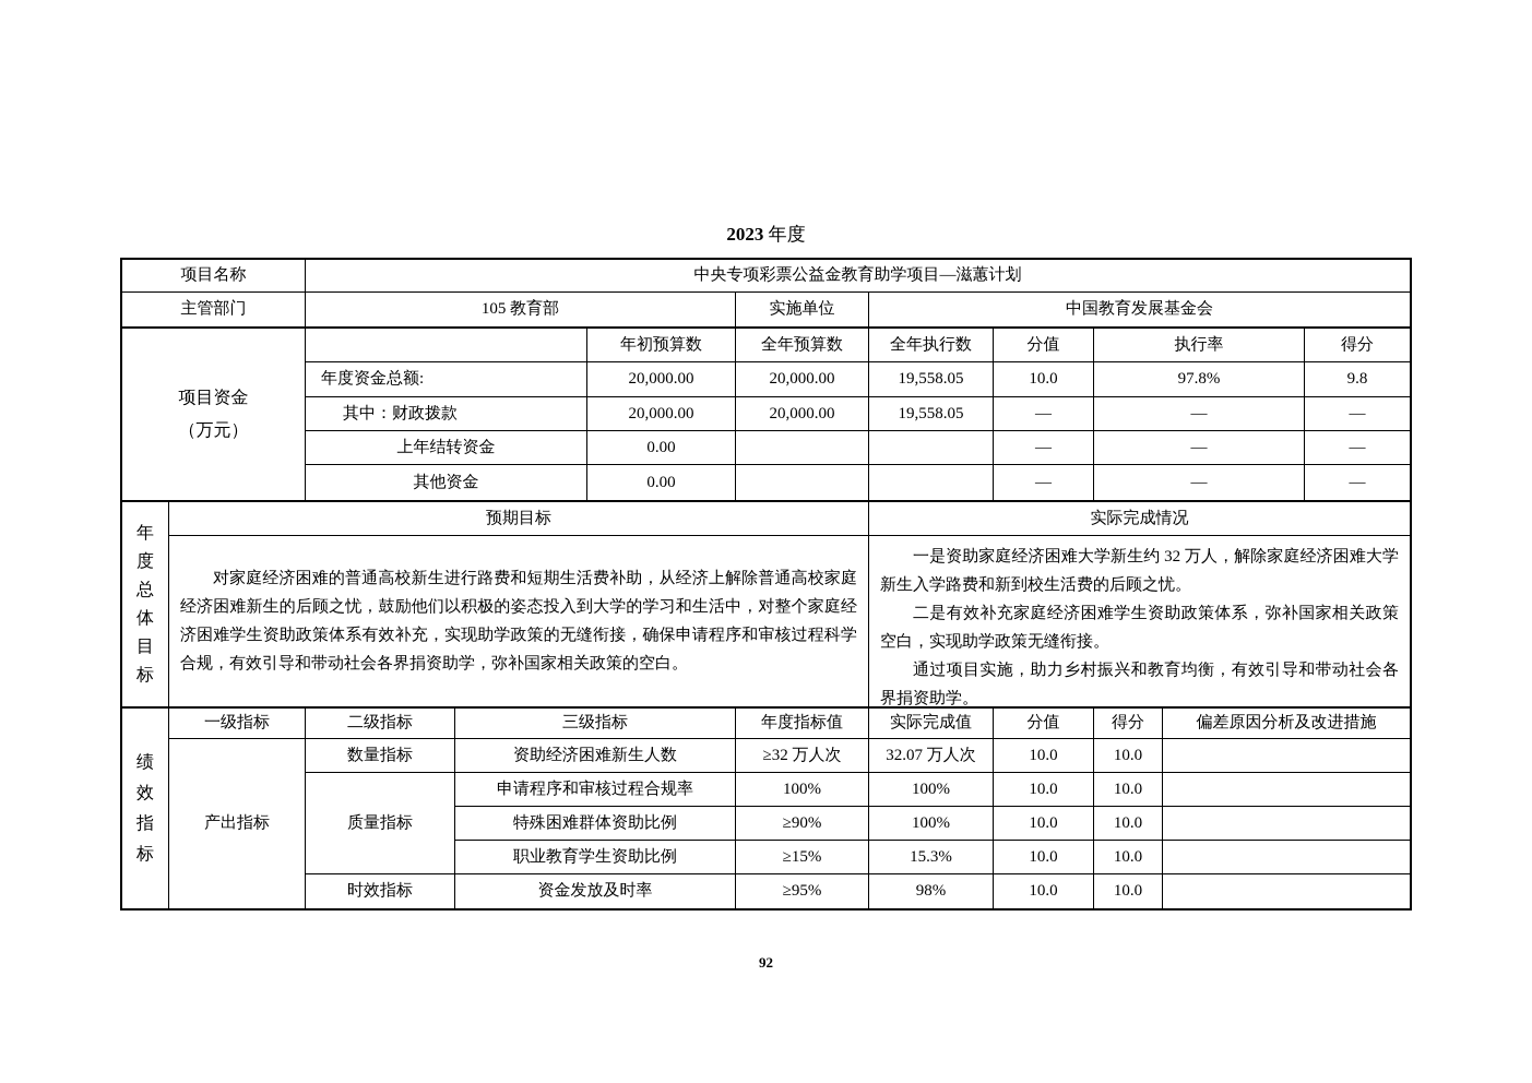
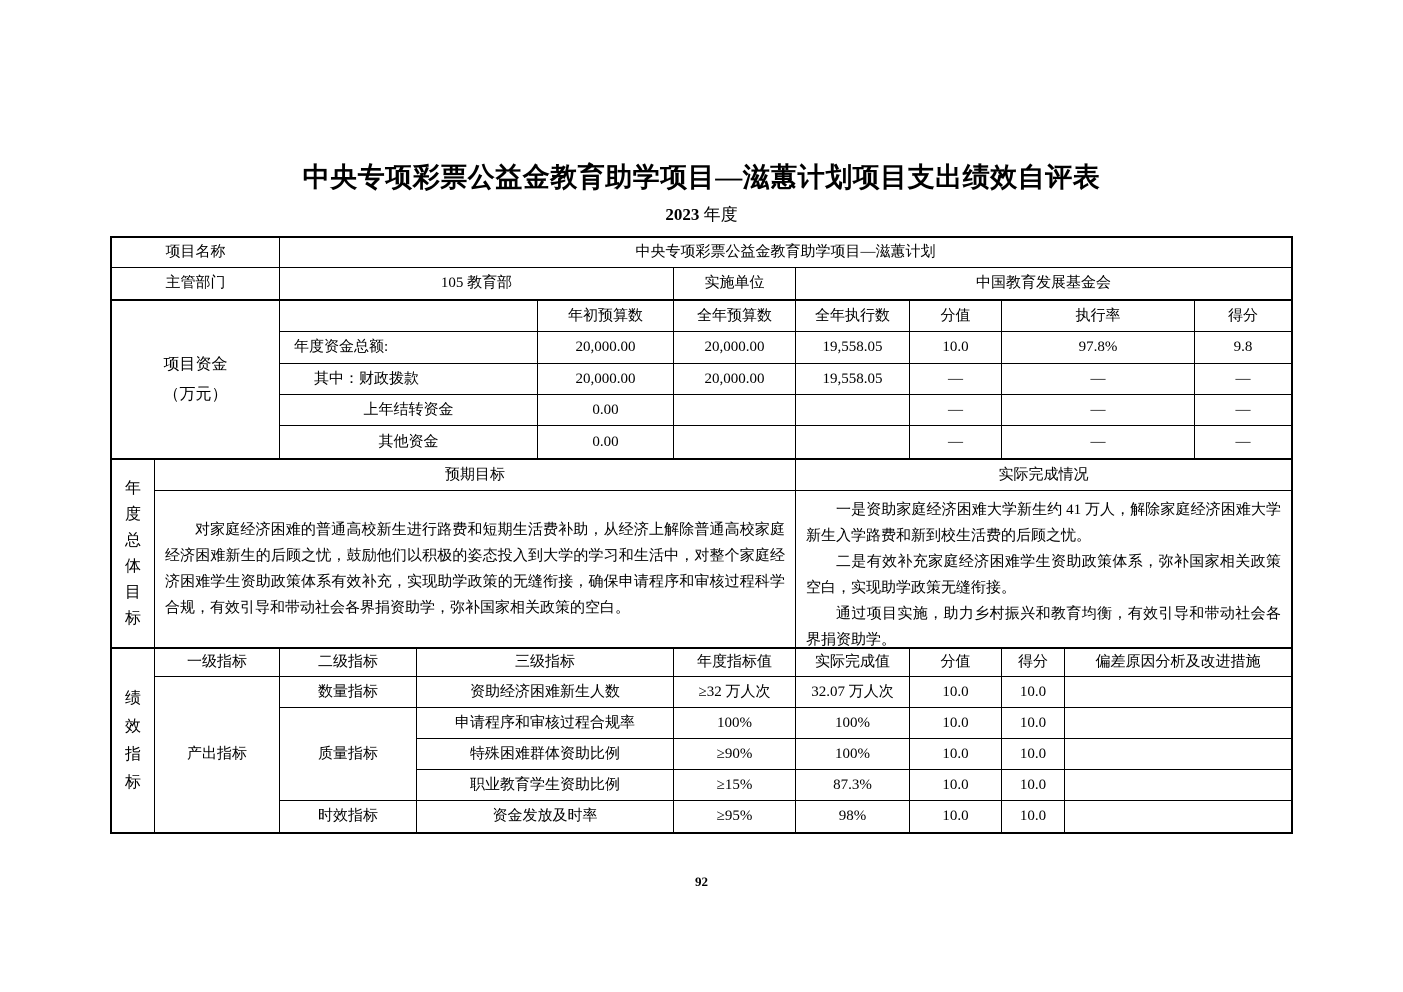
+ 中央专项彩票公益金教育助学项目—滋蕙计划项目支出绩效自评表
  2023 年度
  项目名称
  中央专项彩票公益金教育助学项目—滋蕙计划
  主管部门
  105 教育部
  实施单位
  中国教育发展基金会
  项目资金
  （万元）
  年初预算数
  全年预算数
  全年执行数
  分值
  执行率
  得分
  年度资金总额:
  20,000.00
  20,000.00
  19,558.05
  10.0
  97.8%
  9.8
  其中：财政拨款
  20,000.00
  20,000.00
  19,558.05
  —
  —
  —
  上年结转资金
  0.00
  —
  —
  —
  其他资金
  0.00
  —
  —
  —
  年度总体目标
  预期目标
  实际完成情况
  对家庭经济困难的普通高校新生进行路费和短期生活费补助，从经济上解除普通高校家庭经济困难新生的后顾之忧，鼓励他们以积极的姿态投入到大学的学习和生活中，对整个家庭经济困难学生资助政策体系有效补充，实现助学政策的无缝衔接，确保申请程序和审核过程科学合规，有效引导和带动社会各界捐资助学，弥补国家相关政策的空白。
- 一是资助家庭经济困难大学新生约 32 万人，解除家庭经济困难大学新生入学路费和新到校生活费的后顾之忧。
+ 一是资助家庭经济困难大学新生约 41 万人，解除家庭经济困难大学新生入学路费和新到校生活费的后顾之忧。
  二是有效补充家庭经济困难学生资助政策体系，弥补国家相关政策空白，实现助学政策无缝衔接。
  通过项目实施，助力乡村振兴和教育均衡，有效引导和带动社会各界捐资助学。
  绩效指标
  一级指标
  二级指标
  三级指标
  年度指标值
  实际完成值
  分值
  得分
  偏差原因分析及改进措施
  产出指标
  数量指标
  质量指标
  时效指标
  资助经济困难新生人数
  ≥32 万人次
  32.07 万人次
  10.0
  10.0
  申请程序和审核过程合规率
  100%
  100%
  10.0
  10.0
  特殊困难群体资助比例
  ≥90%
  100%
  10.0
  10.0
  职业教育学生资助比例
  ≥15%
- 15.3%
+ 87.3%
  10.0
  10.0
  资金发放及时率
  ≥95%
  98%
  10.0
  10.0
  92
